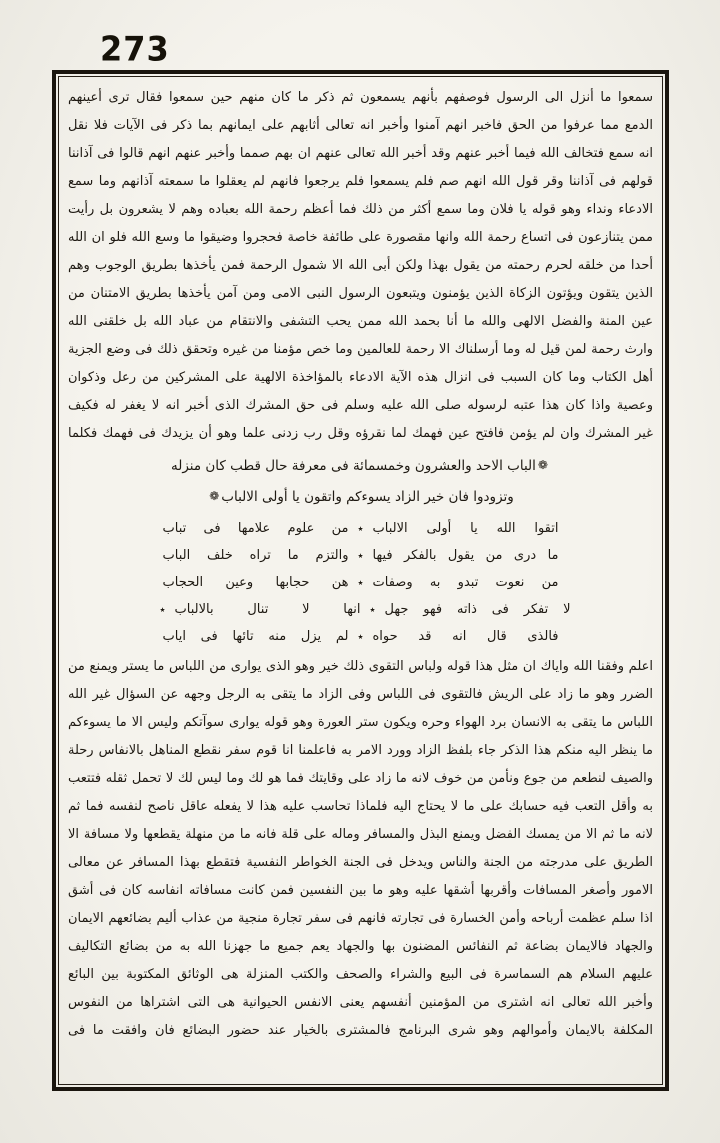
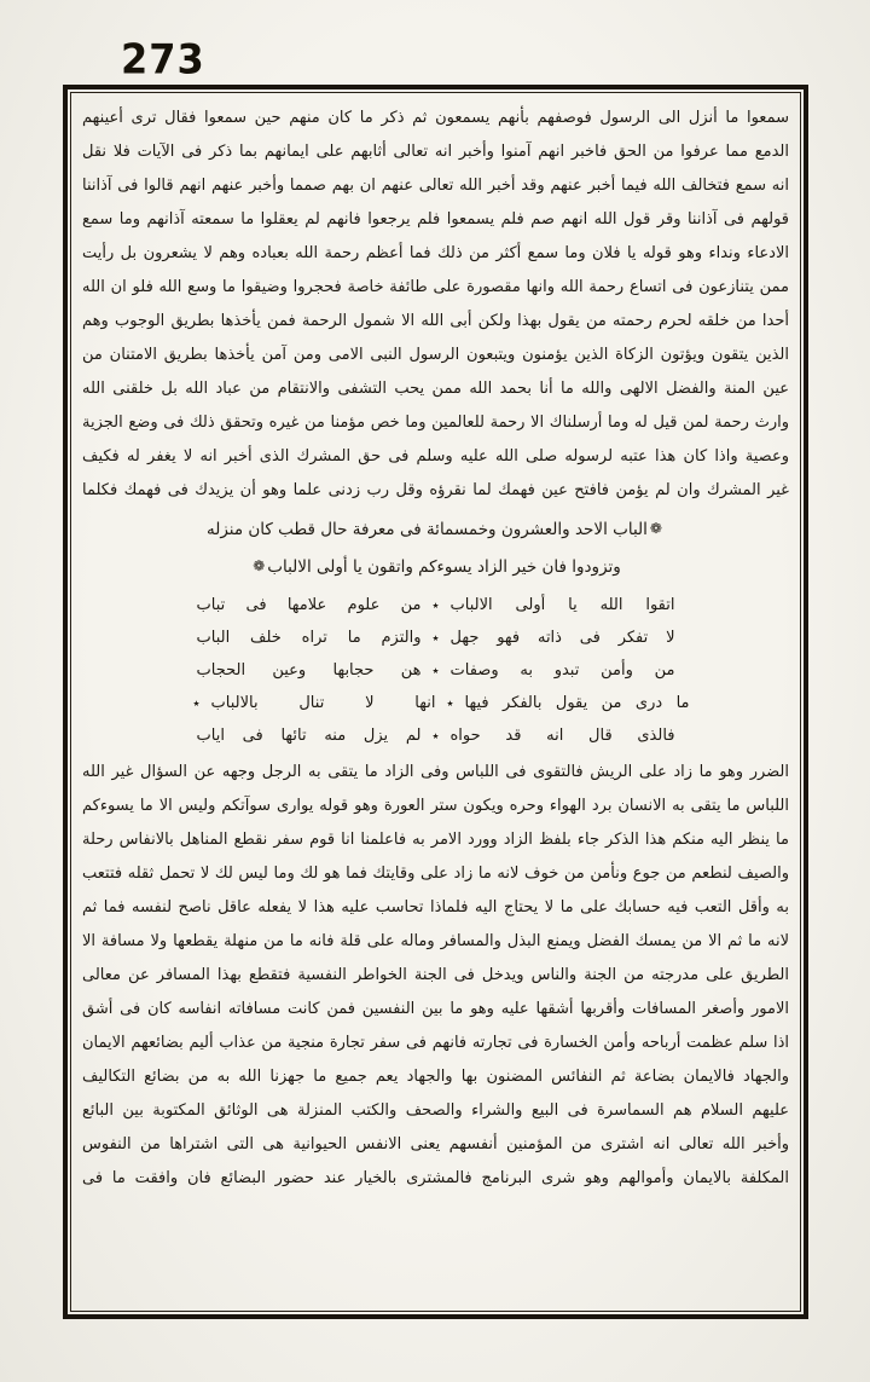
  273
  سمعوا ما أنزل الى الرسول فوصفهم بأنهم يسمعون ثم ذكر ما كان منهم حين سمعوا فقال ترى أعينهم
  الدمع مما عرفوا من الحق فاخبر انهم آمنوا وأخبر انه تعالى أثابهم على ايمانهم بما ذكر فى الآيات فلا نقل
  انه سمع فتخالف الله فيما أخبر عنهم وقد أخبر الله تعالى عنهم ان بهم صمما وأخبر عنهم انهم قالوا فى آذاننا
  قولهم فى آذاننا وقر قول الله انهم صم فلم يسمعوا فلم يرجعوا فانهم لم يعقلوا ما سمعته آذانهم وما سمع
  الادعاء ونداء وهو قوله يا فلان وما سمع أكثر من ذلك فما أعظم رحمة الله بعباده وهم لا يشعرون بل رأيت
  ممن يتنازعون فى اتساع رحمة الله وانها مقصورة على طائفة خاصة فحجروا وضيقوا ما وسع الله فلو ان الله
  أحدا من خلقه لحرم رحمته من يقول بهذا ولكن أبى الله الا شمول الرحمة فمن يأخذها بطريق الوجوب وهم
  الذين يتقون ويؤتون الزكاة الذين يؤمنون ويتبعون الرسول النبى الامى ومن آمن يأخذها بطريق الامتنان من
  عين المنة والفضل الالهى والله ما أنا بحمد الله ممن يحب التشفى والانتقام من عباد الله بل خلقنى الله
  وارث رحمة لمن قيل له وما أرسلناك الا رحمة للعالمين وما خص مؤمنا من غيره وتحقق ذلك فى وضع الجزية
- أهل الكتاب وما كان السبب فى انزال هذه الآية الادعاء بالمؤاخذة الالهية على المشركين من رعل وذكوان
  وعصية واذا كان هذا عتبه لرسوله صلى الله عليه وسلم فى حق المشرك الذى أخبر انه لا يغفر له فكيف
  غير المشرك وان لم يؤمن فافتح عين فهمك لما نقرؤه وقل رب زدنى علما وهو أن يزيدك فى فهمك فكلما
  ❁الباب الاحد والعشرون وخمسمائة فى معرفة حال قطب كان منزله
  وتزودوا فان خير الزاد يسوءكم واتقون يا أولى الالباب❁
  اتقوا الله يا أولى الالباب
  ٭
  من علوم علامها فى تباب
- ما درى من يقول بالفكر فيها
+ لا تفكر فى ذاته فهو جهل
  ٭
  والتزم ما تراه خلف الباب
- من نعوت تبدو به وصفات
+ من وأمن تبدو به وصفات
  ٭
  هن حجابها وعين الحجاب
- لا تفكر فى ذاته فهو جهل
+ ما درى من يقول بالفكر فيها
  ٭
  انها لا تنال بالالباب
  ٭
  فالذى قال انه قد حواه
  ٭
  لم يزل منه تائها فى اياب
- اعلم وفقنا الله واياك ان مثل هذا قوله ولباس التقوى ذلك خير وهو الذى يوارى من اللباس ما يستر ويمنع من
  الضرر وهو ما زاد على الريش فالتقوى فى اللباس وفى الزاد ما يتقى به الرجل وجهه عن السؤال غير الله
  اللباس ما يتقى به الانسان برد الهواء وحره ويكون ستر العورة وهو قوله يوارى سوآتكم وليس الا ما يسوءكم
  ما ينظر اليه منكم هذا الذكر جاء بلفظ الزاد وورد الامر به فاعلمنا انا قوم سفر نقطع المناهل بالانفاس رحلة
  والصيف لنطعم من جوع ونأمن من خوف لانه ما زاد على وقايتك فما هو لك وما ليس لك لا تحمل ثقله فتتعب
  به وأقل التعب فيه حسابك على ما لا يحتاج اليه فلماذا تحاسب عليه هذا لا يفعله عاقل ناصح لنفسه فما ثم
  لانه ما ثم الا من يمسك الفضل ويمنع البذل والمسافر وماله على قلة فانه ما من منهلة يقطعها ولا مسافة الا
  الطريق على مدرجته من الجنة والناس ويدخل فى الجنة الخواطر النفسية فتقطع بهذا المسافر عن معالى
  الامور وأصغر المسافات وأقربها أشقها عليه وهو ما بين النفسين فمن كانت مسافاته انفاسه كان فى أشق
  اذا سلم عظمت أرباحه وأمن الخسارة فى تجارته فانهم فى سفر تجارة منجية من عذاب أليم بضائعهم الايمان
  والجهاد فالايمان بضاعة ثم النفائس المضنون بها والجهاد يعم جميع ما جهزنا الله به من بضائع التكاليف
  عليهم السلام هم السماسرة فى البيع والشراء والصحف والكتب المنزلة هى الوثائق المكتوبة بين البائع
  وأخبر الله تعالى انه اشترى من المؤمنين أنفسهم يعنى الانفس الحيوانية هى التى اشتراها من النفوس
  المكلفة بالايمان وأموالهم وهو شرى البرنامج فالمشترى بالخيار عند حضور البضائع فان وافقت ما فى
